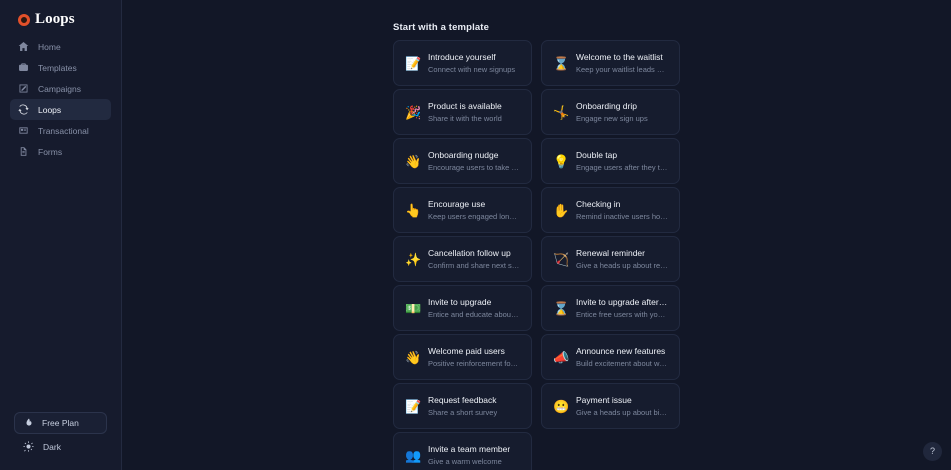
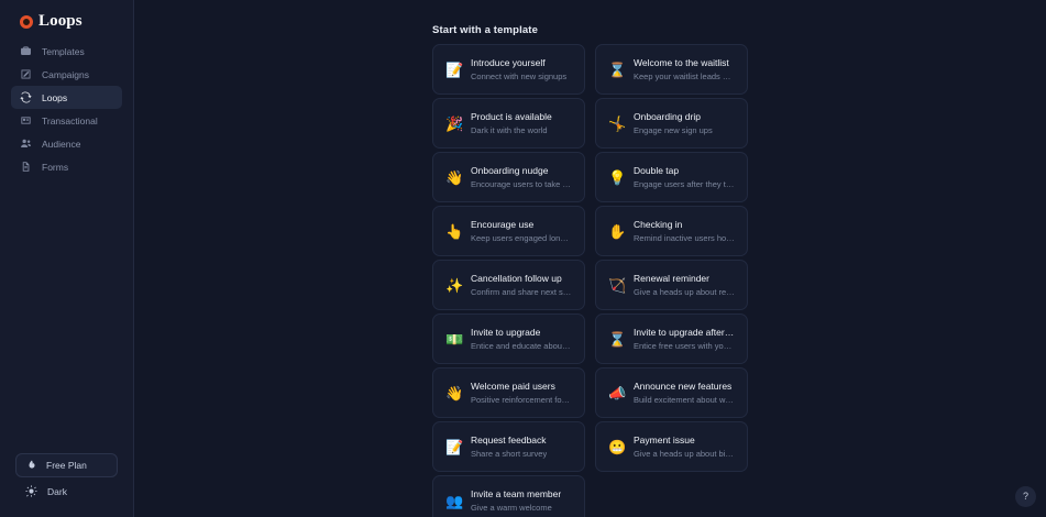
  Loops
- Home
  Templates
  Campaigns
  Loops
  Transactional
+ Audience
  Forms
  Free Plan
  Dark
  Start with a template
  📝
  Introduce yourself
  Connect with new signups
  ⌛
  Welcome to the waitlist
  Keep your waitlist leads war
  🎉
  Product is available
- Share it with the world
+ Dark it with the world
  🤸
  Onboarding drip
  Engage new sign ups
  👋
  Onboarding nudge
  Encourage users to take a f
  💡
  Double tap
  Engage users after they tak
  👆
  Encourage use
  Keep users engaged long-t
  ✋
  Checking in
  Remind inactive users how
  ✨
  Cancellation follow up
  Confirm and share next ste
  🏹
  Renewal reminder
  Give a heads up about rene
  💵
  Invite to upgrade
  Entice and educate about y
  ⌛
  Invite to upgrade after tri
  Entice free users with your
  👋
  Welcome paid users
  Positive reinforcement for n
  📣
  Announce new features
  Build excitement about wha
  📝
  Request feedback
  Share a short survey
  😬
  Payment issue
  Give a heads up about billin
  👥
  Invite a team member
  Give a warm welcome
  ?
